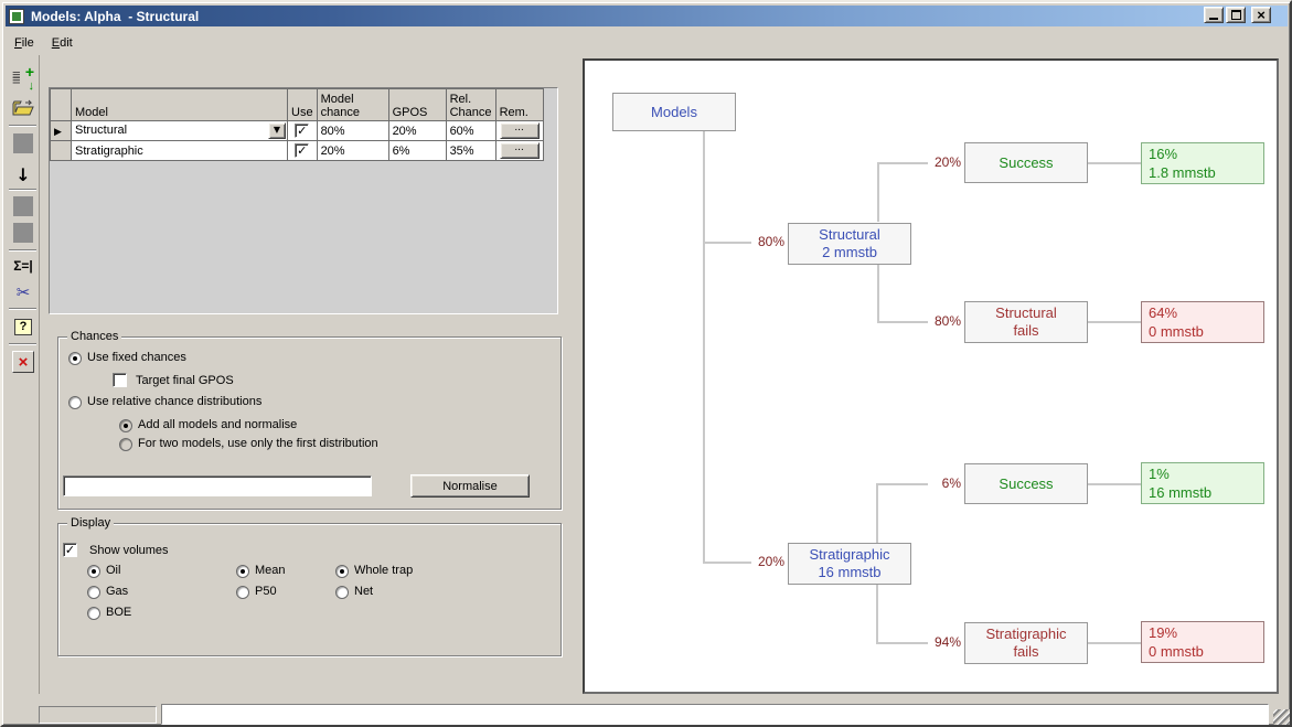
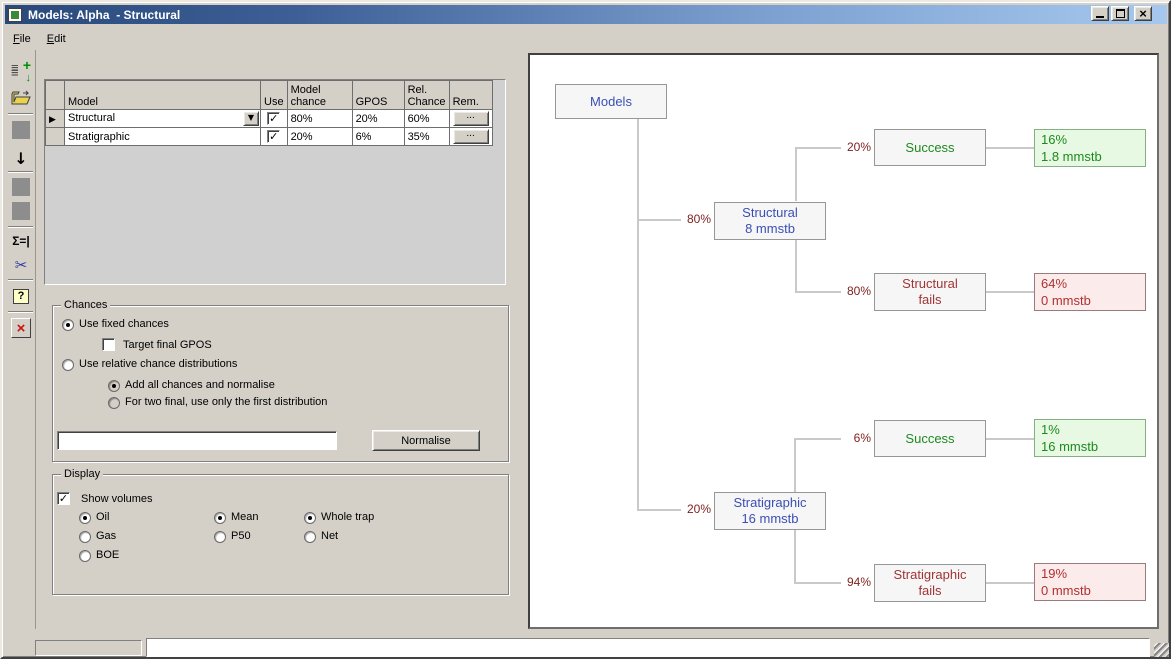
  Models: Alpha - Structural
  ×
  File
  Edit
  ≡
  ≡
  +
  ↓
  ↓
  Σ=|
  ✂
  ?
  ×
  	Model	Use	Model chance	GPOS	Rel. Chance	Rem.
  ▶	▼ Structural	✓	80%	20%	60%	...
  	Stratigraphic	✓	20%	6%	35%	...
  Chances
  Use fixed chances
  Target final GPOS
  Use relative chance distributions
- Add all models and normalise
+ Add all chances and normalise
- For two models, use only the first distribution
+ For two final, use only the first distribution
  Normalise
  Display
  ✓
  Show volumes
  Oil
  Gas
  BOE
  Mean
  P50
  Whole trap
  Net
  Models
  80%
  Structural
- 2 mmstb
+ 8 mmstb
  20%
  Success
  16%
  1.8 mmstb
  80%
  Structural
  fails
  64%
  0 mmstb
  20%
  Stratigraphic
  16 mmstb
  6%
  Success
  1%
  16 mmstb
  94%
  Stratigraphic
  fails
  19%
  0 mmstb
